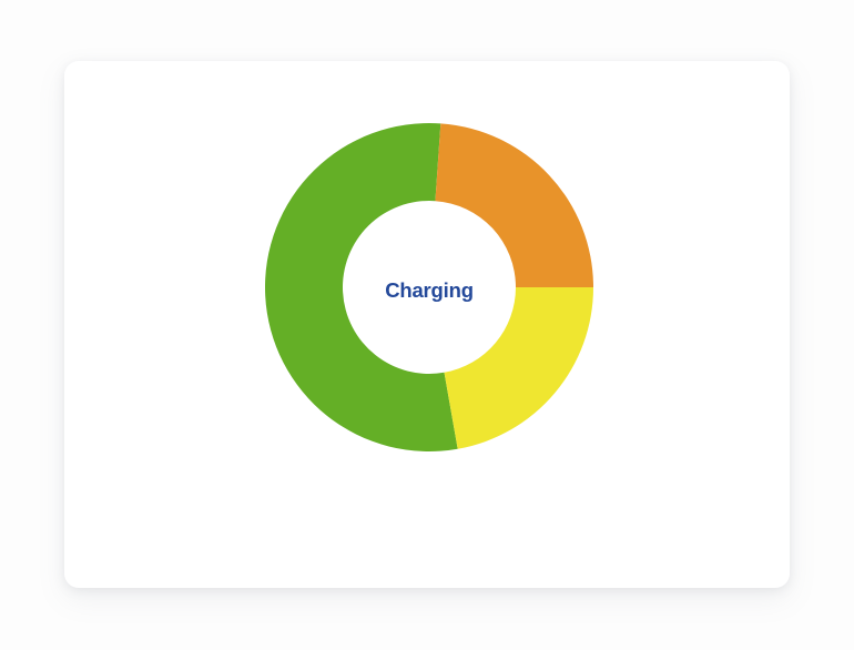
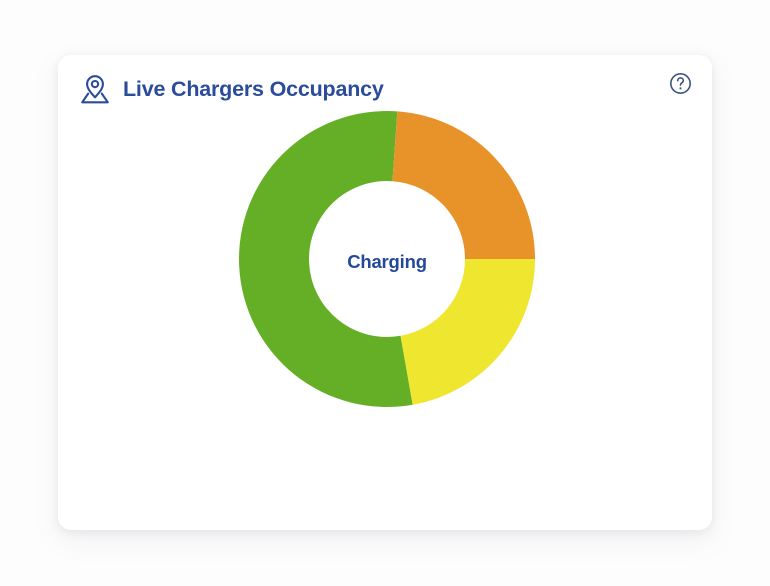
+ Live Chargers Occupancy
  Charging
